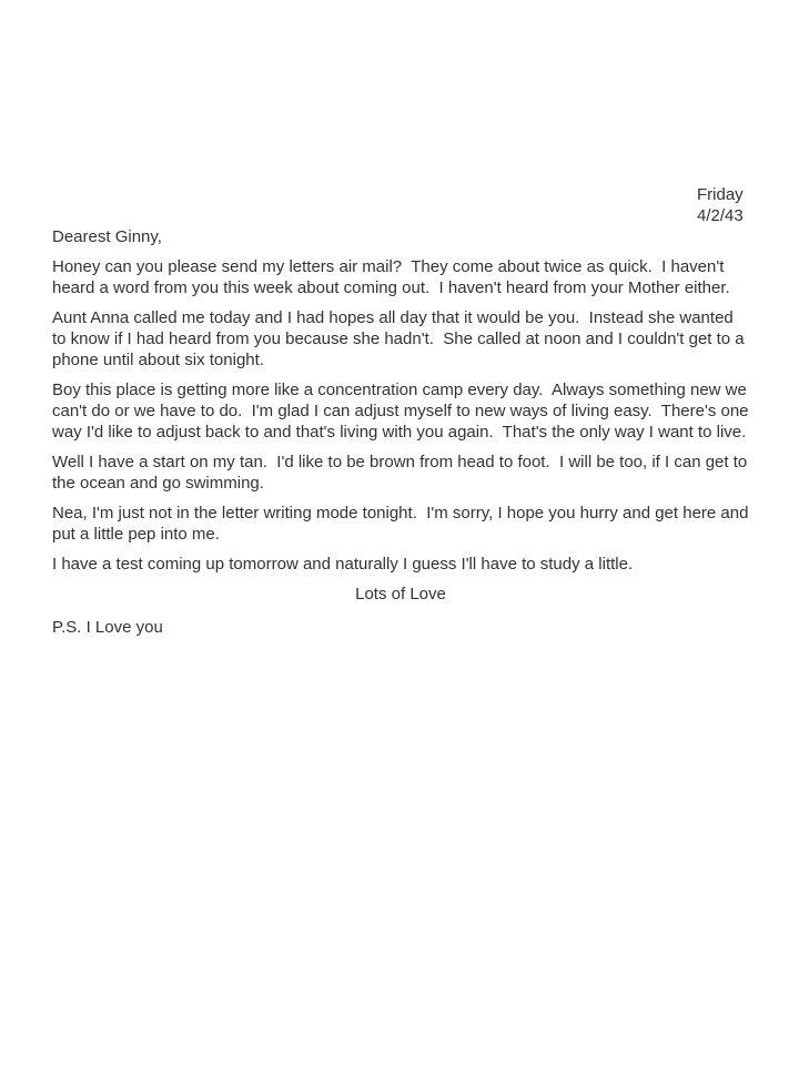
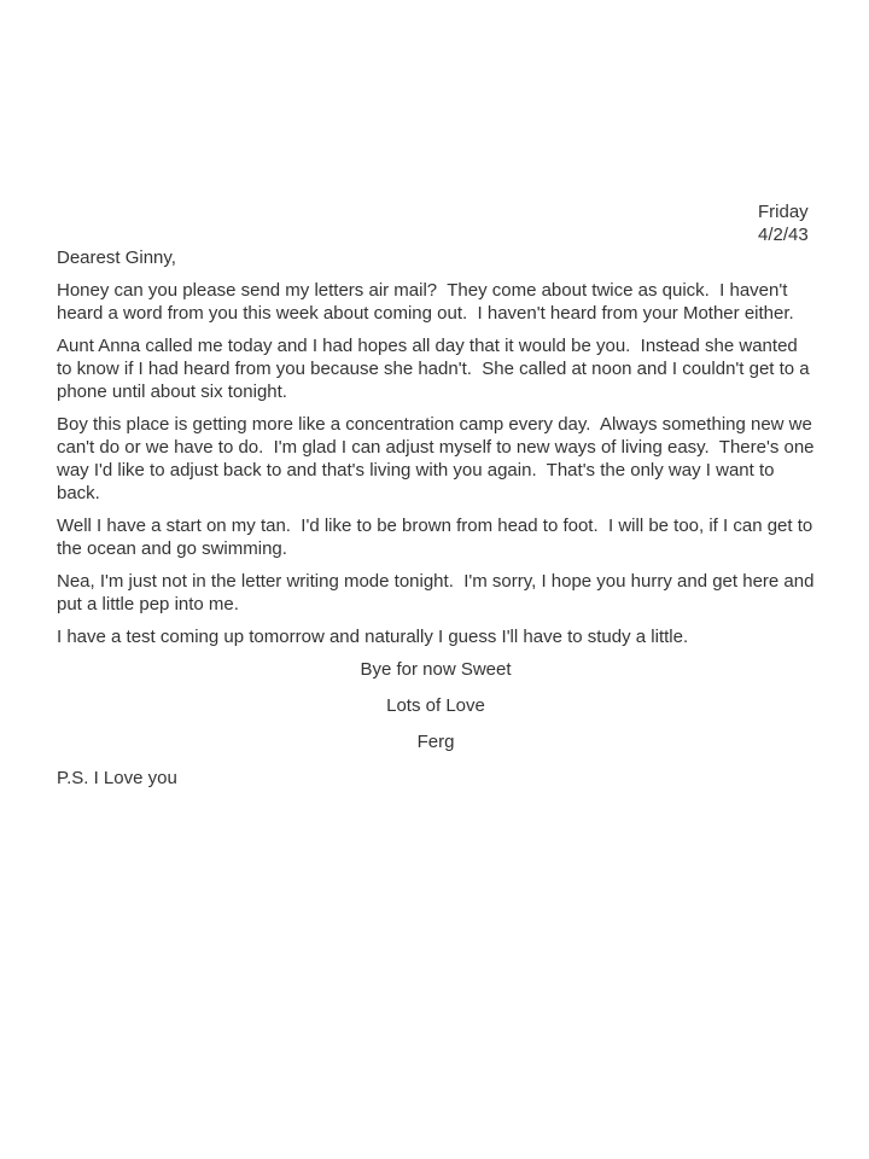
  Friday
  4/2/43
  Dearest Ginny,
  Honey can you please send my letters air mail? They come about twice as quick. I haven't heard a word from you this week about coming out. I haven't heard from your Mother either.
  Aunt Anna called me today and I had hopes all day that it would be you. Instead she wanted to know if I had heard from you because she hadn't. She called at noon and I couldn't get to a phone until about six tonight.
- Boy this place is getting more like a concentration camp every day. Always something new we can't do or we have to do. I'm glad I can adjust myself to new ways of living easy. There's one way I'd like to adjust back to and that's living with you again. That's the only way I want to live.
+ Boy this place is getting more like a concentration camp every day. Always something new we can't do or we have to do. I'm glad I can adjust myself to new ways of living easy. There's one way I'd like to adjust back to and that's living with you again. That's the only way I want to back.
  Well I have a start on my tan. I'd like to be brown from head to foot. I will be too, if I can get to the ocean and go swimming.
  Nea, I'm just not in the letter writing mode tonight. I'm sorry, I hope you hurry and get here and put a little pep into me.
  I have a test coming up tomorrow and naturally I guess I'll have to study a little.
+ Bye for now Sweet
  Lots of Love
+ Ferg
  P.S. I Love you
